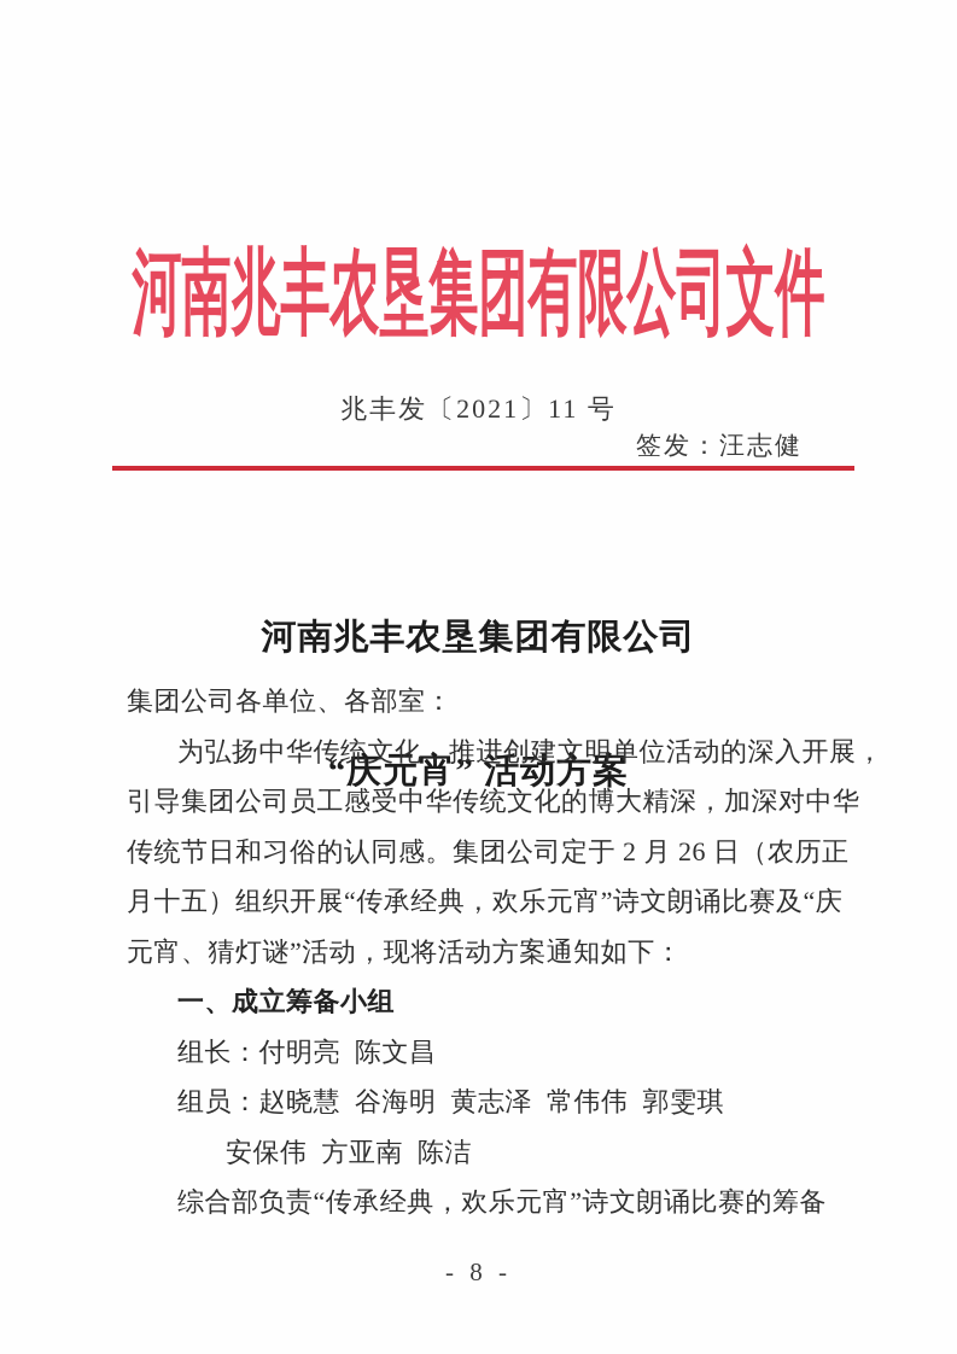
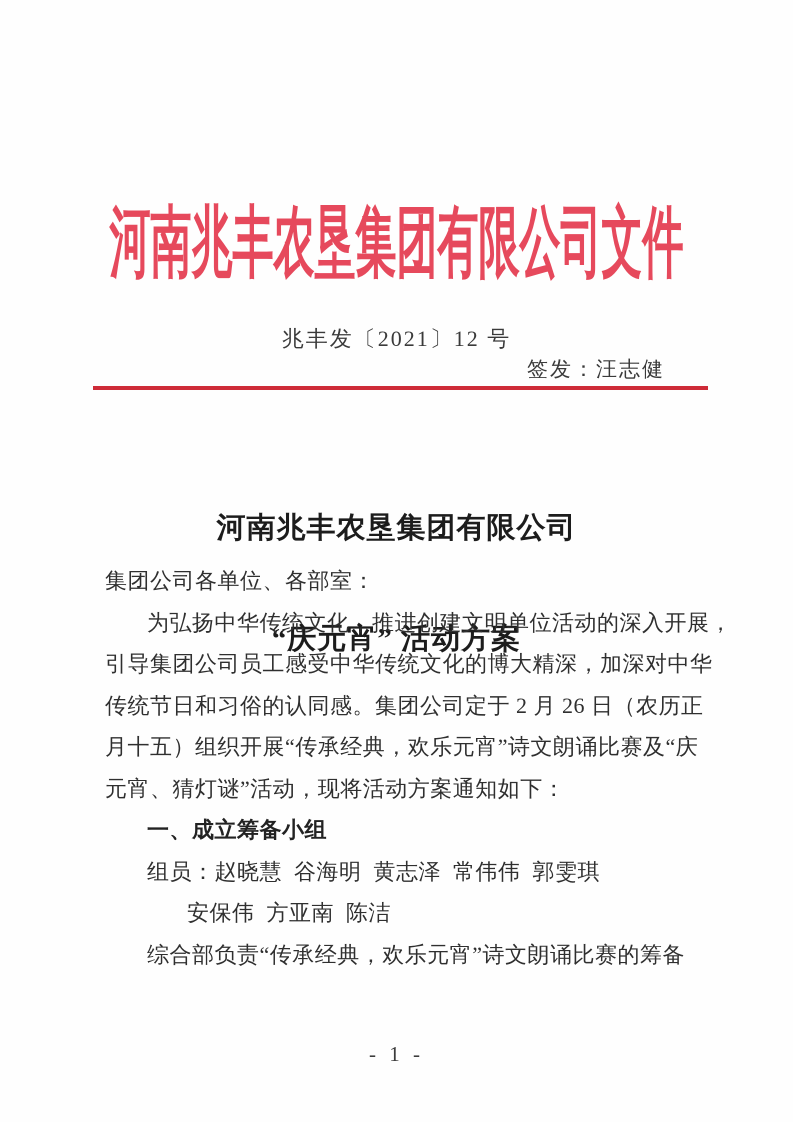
  河南兆丰农垦集团有限公司文件
- 兆丰发〔2021〕11 号
+ 兆丰发〔2021〕12 号
  签发：汪志健
  河南兆丰农垦集团有限公司
  “庆元宵” 活动方案
  集团公司各单位、各部室：
  为弘扬中华传统文化，推进创建文明单位活动的深入开展，
  引导集团公司员工感受中华传统文化的博大精深，加深对中华
  传统节日和习俗的认同感。集团公司定于 2 月 26 日（农历正
  月十五）组织开展“传承经典，欢乐元宵”诗文朗诵比赛及“庆
  元宵、猜灯谜”活动，现将活动方案通知如下：
  一、成立筹备小组
- 组长：付明亮 陈文昌
  组员：赵晓慧 谷海明 黄志泽 常伟伟 郭雯琪
  安保伟 方亚南 陈洁
  综合部负责“传承经典，欢乐元宵”诗文朗诵比赛的筹备
- - 8 -
+ - 1 -
